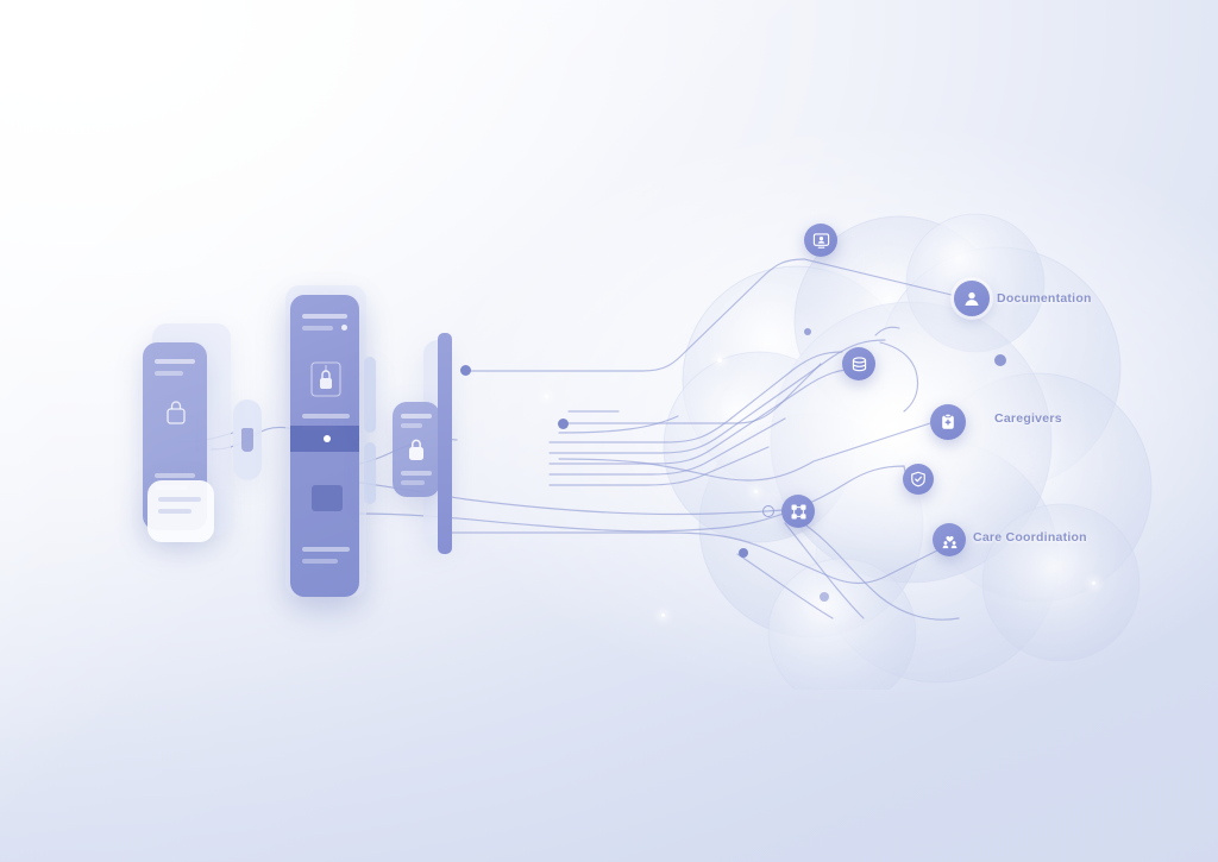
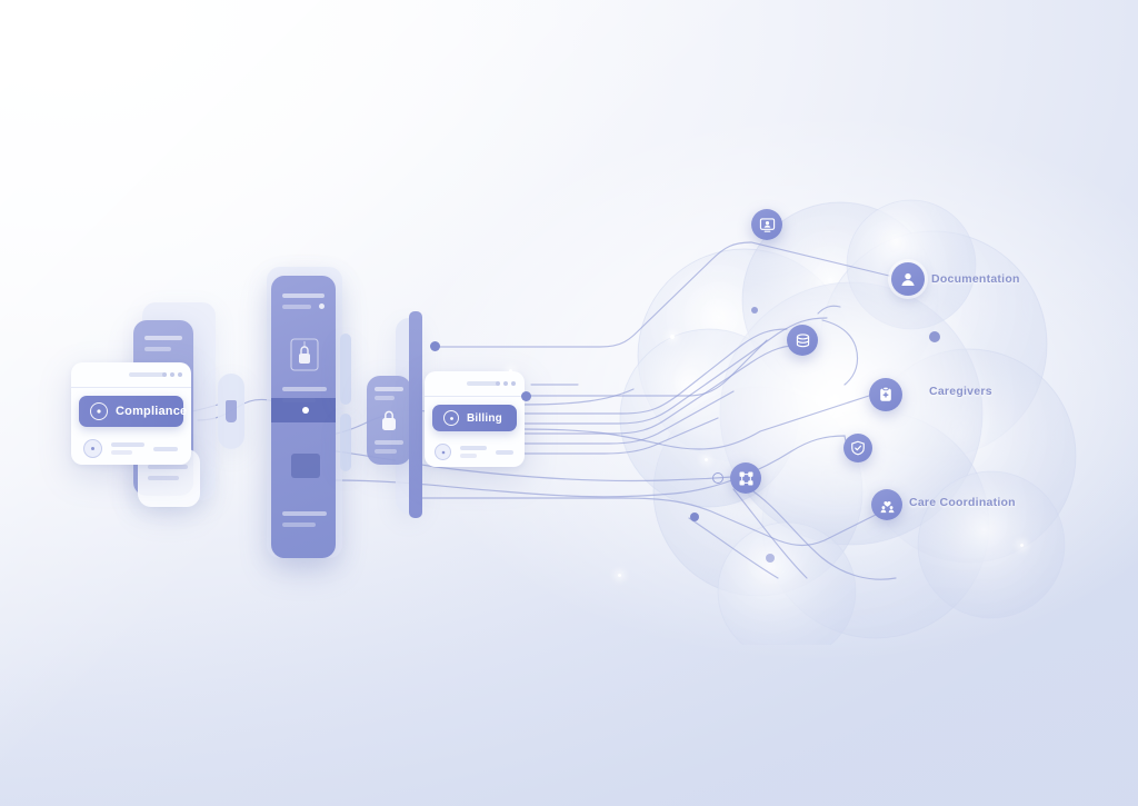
+ Compliance
+ Billing
  Documentation
  Caregivers
  Care Coordination
